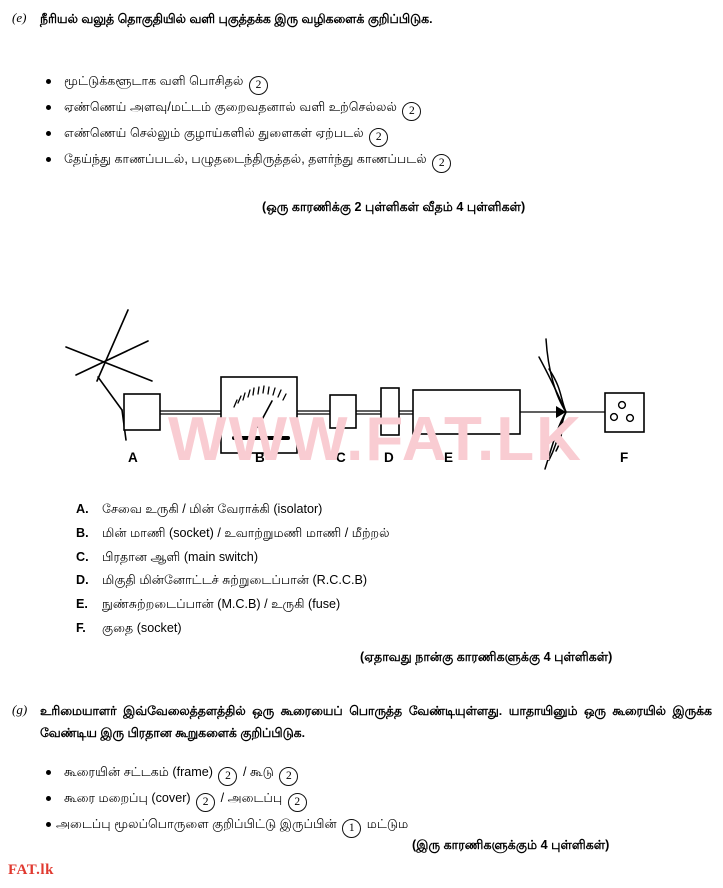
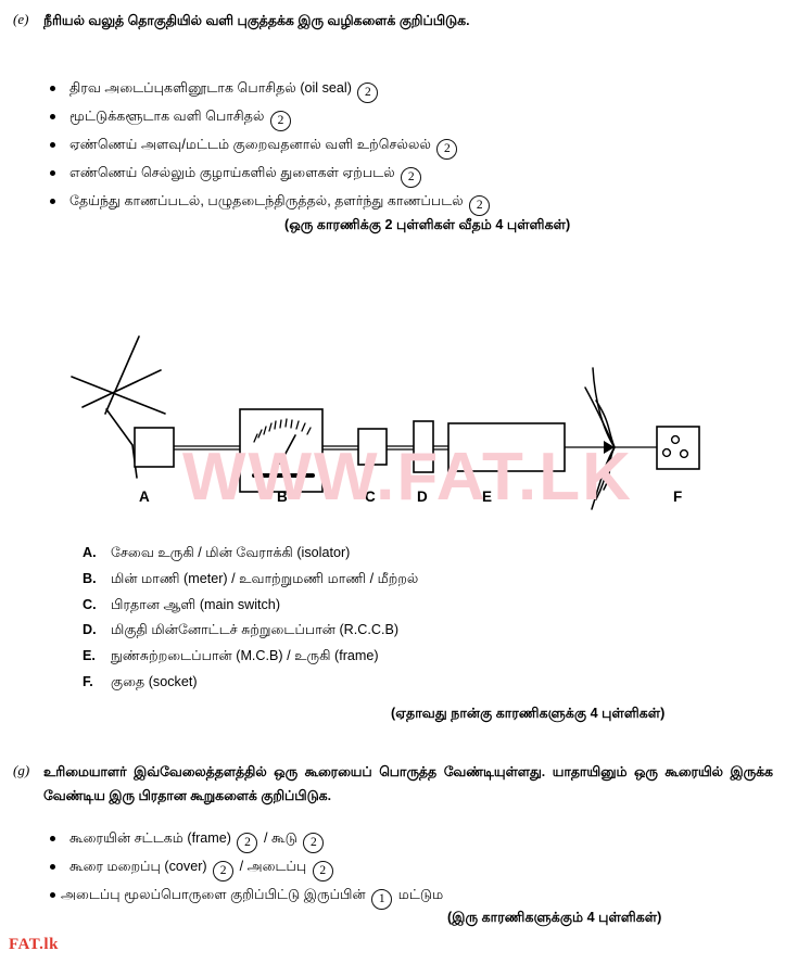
  (e)
  நீரியல் வலுத் தொகுதியில் வளி புகுத்தக்க இரு வழிகளைக் குறிப்பிடுக.
+ திரவ அடைப்புகளினூடாக பொசிதல் (oil seal) 2
  மூட்டுக்களூடாக வளி பொசிதல் 2
  ஏண்ணெய் அளவு/மட்டம் குறைவதனால் வளி உற்செல்லல் 2
  எண்ணெய் செல்லும் குழாய்களில் துளைகள் ஏற்படல் 2
  தேய்ந்து காணப்படல், பழுதடைந்திருத்தல், தளர்ந்து காணப்படல் 2
  (ஒரு காரணிக்கு 2 புள்ளிகள் வீதம் 4 புள்ளிகள்)
  A
  B
  C
  D
  E
  F
  A.
  சேவை உருகி / மின் வேராக்கி (isolator)
  B.
- மின் மாணி (socket) / உவாற்றுமணி மாணி / மீற்றல்
+ மின் மாணி (meter) / உவாற்றுமணி மாணி / மீற்றல்
  C.
  பிரதான ஆளி (main switch)
  D.
  மிகுதி மின்னோட்டச் சுற்றுடைப்பான் (R.C.C.B)
  E.
- நுண்சுற்றடைப்பான் (M.C.B) / உருகி (fuse)
+ நுண்சுற்றடைப்பான் (M.C.B) / உருகி (frame)
  F.
  குதை (socket)
  (ஏதாவது நான்கு காரணிகளுக்கு 4 புள்ளிகள்)
  (g)
  உரிமையாளர் இவ்வேலைத்தளத்தில் ஒரு கூரையைப் பொருத்த வேண்டியுள்ளது. யாதாயினும் ஒரு கூரையில் இருக்க வேண்டிய இரு பிரதான கூறுகளைக் குறிப்பிடுக.
  கூரையின் சட்டகம் (frame) 2 / கூடு 2
  கூரை மறைப்பு (cover) 2 / அடைப்பு 2
  அடைப்பு மூலப்பொருளை குறிப்பிட்டு இருப்பின் 1 மட்டும
  (இரு காரணிகளுக்கும் 4 புள்ளிகள்)
  WWW.FAT.LK
  FAT.lk
